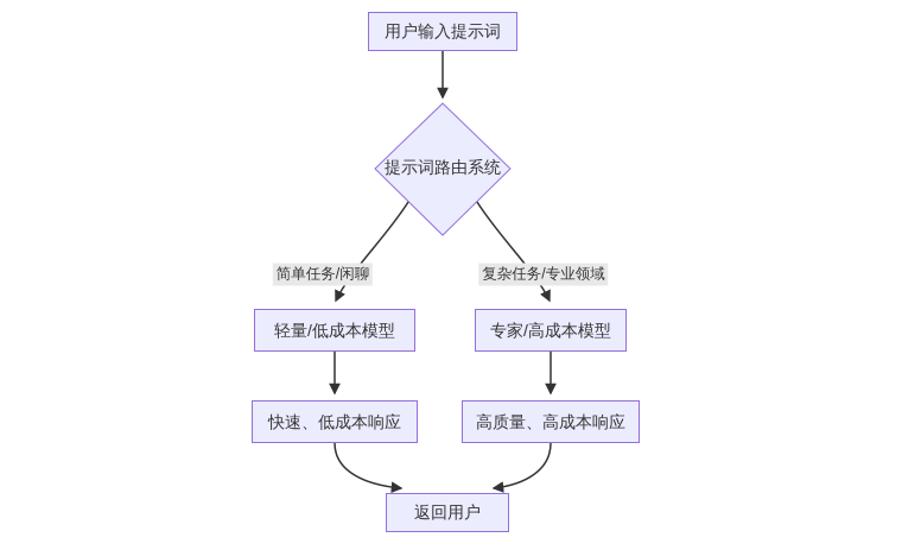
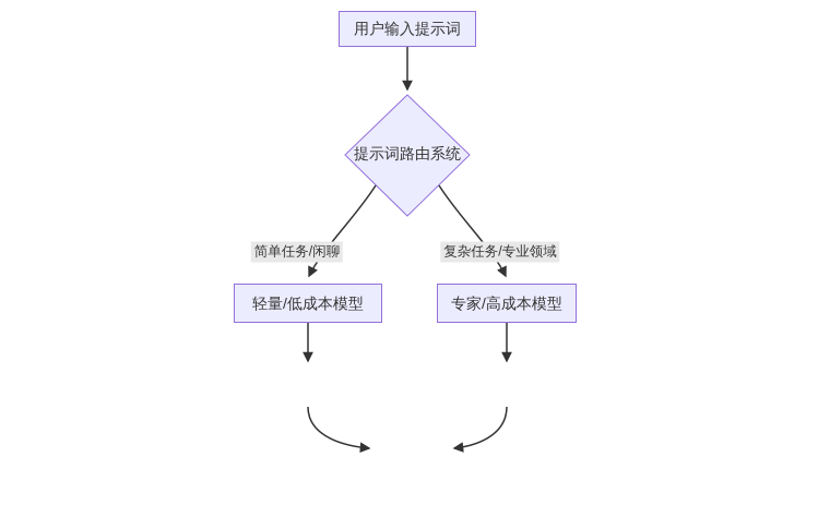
  用户输入提示词
  提示词路由系统
  轻量/低成本模型
  专家/高成本模型
- 快速、低成本响应
- 高质量、高成本响应
- 返回用户
  简单任务/闲聊
  复杂任务/专业领域
